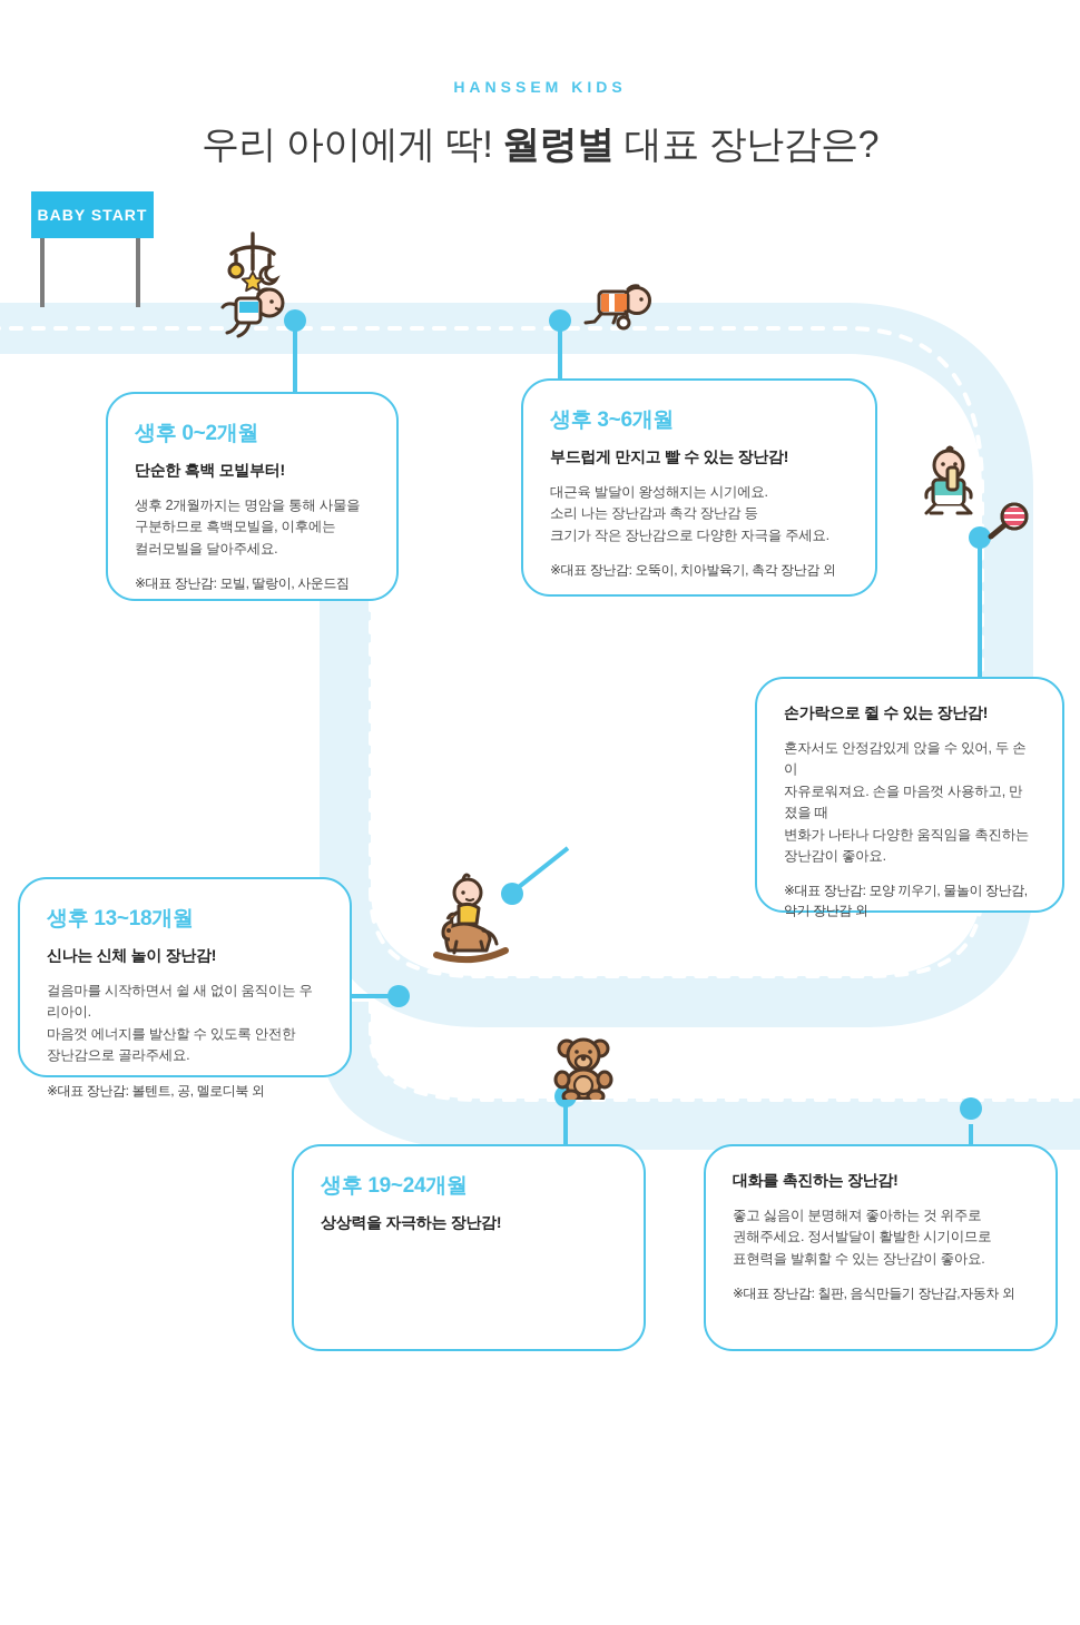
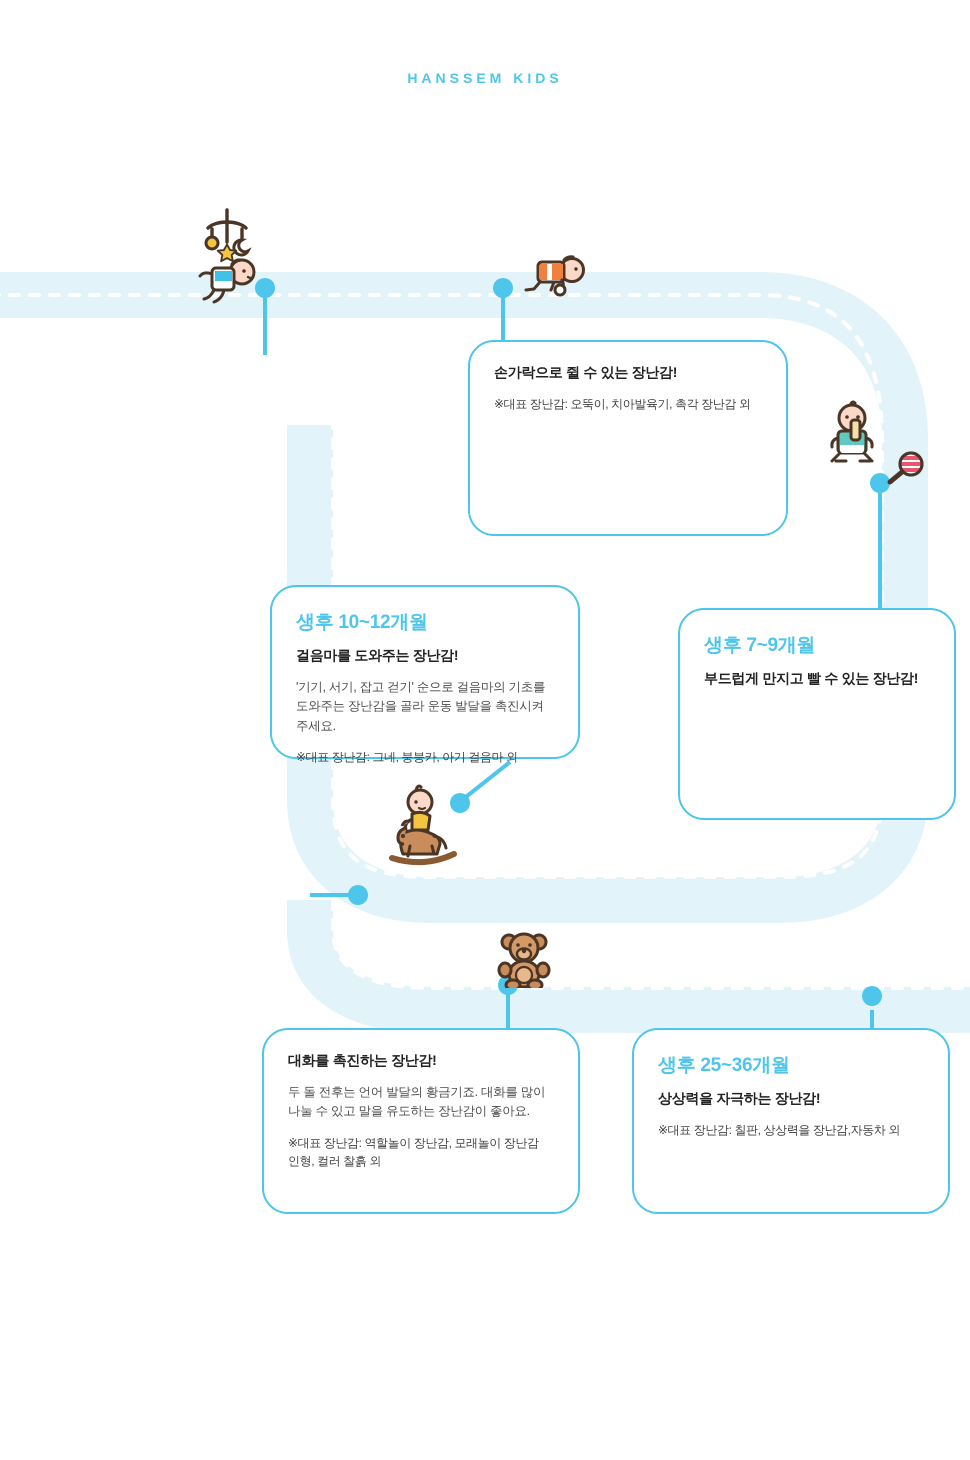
  HANSSEM KIDS
- 우리 아이에게 딱! 월령별 대표 장난감은?
- BABY START
- 생후 0~2개월
- 단순한 흑백 모빌부터!
- 생후 2개월까지는 명암을 통해 사물을
- 구분하므로 흑백모빌을, 이후에는
- 컬러모빌을 달아주세요.
- ※대표 장난감: 모빌, 딸랑이, 사운드짐
- 생후 3~6개월
- 부드럽게 만지고 빨 수 있는 장난감!
+ 손가락으로 쥘 수 있는 장난감!
- 대근육 발달이 왕성해지는 시기에요.
- 소리 나는 장난감과 촉각 장난감 등
- 크기가 작은 장난감으로 다양한 자극을 주세요.
  ※대표 장난감: 오뚝이, 치아발육기, 촉각 장난감 외
+ 생후 10~12개월
+ 걸음마를 도와주는 장난감!
+ '기기, 서기, 잡고 걷기' 순으로 걸음마의 기초를
+ 도와주는 장난감을 골라 운동 발달을 촉진시켜 주세요.
+ ※대표 장난감: 그네, 붕붕카, 아기 걸음마 외
+ 생후 7~9개월
- 손가락으로 쥘 수 있는 장난감!
+ 부드럽게 만지고 빨 수 있는 장난감!
- 혼자서도 안정감있게 앉을 수 있어, 두 손이
- 자유로워져요. 손을 마음껏 사용하고, 만졌을 때
- 변화가 나타나 다양한 움직임을 촉진하는
- 장난감이 좋아요.
- ※대표 장난감: 모양 끼우기, 물놀이 장난감,
- 악기 장난감 외
- 생후 13~18개월
- 신나는 신체 놀이 장난감!
- 걸음마를 시작하면서 쉴 새 없이 움직이는 우리아이.
- 마음껏 에너지를 발산할 수 있도록 안전한
- 장난감으로 골라주세요.
- ※대표 장난감: 볼텐트, 공, 멜로디북 외
- 생후 19~24개월
- 상상력을 자극하는 장난감!
+ 대화를 촉진하는 장난감!
+ 두 돌 전후는 언어 발달의 황금기죠. 대화를 많이
+ 나눌 수 있고 말을 유도하는 장난감이 좋아요.
+ ※대표 장난감: 역할놀이 장난감, 모래놀이 장난감
+ 인형, 컬러 찰흙 외
+ 생후 25~36개월
- 대화를 촉진하는 장난감!
+ 상상력을 자극하는 장난감!
- 좋고 싫음이 분명해져 좋아하는 것 위주로
- 권해주세요. 정서발달이 활발한 시기이므로
- 표현력을 발휘할 수 있는 장난감이 좋아요.
- ※대표 장난감: 칠판, 음식만들기 장난감,자동차 외
+ ※대표 장난감: 칠판, 상상력을 장난감,자동차 외
